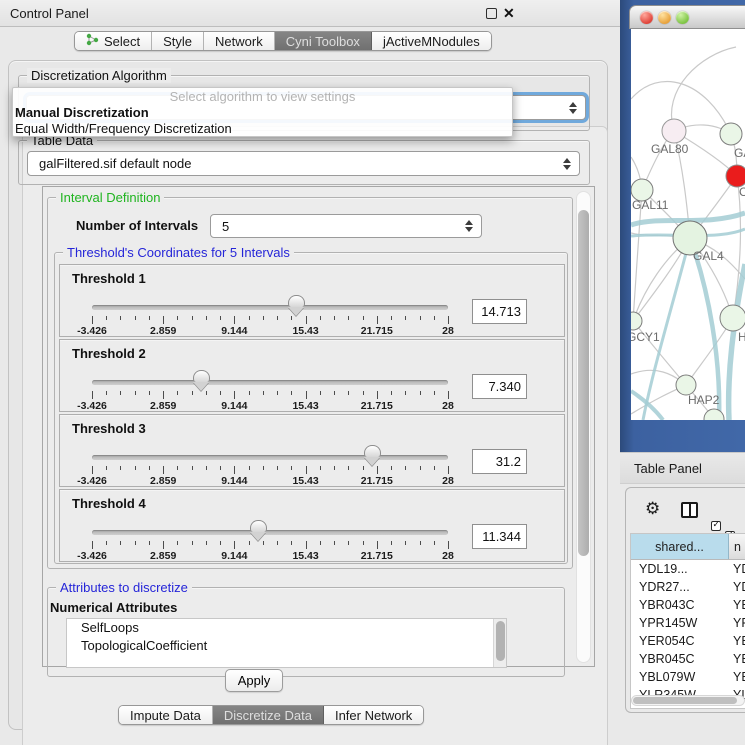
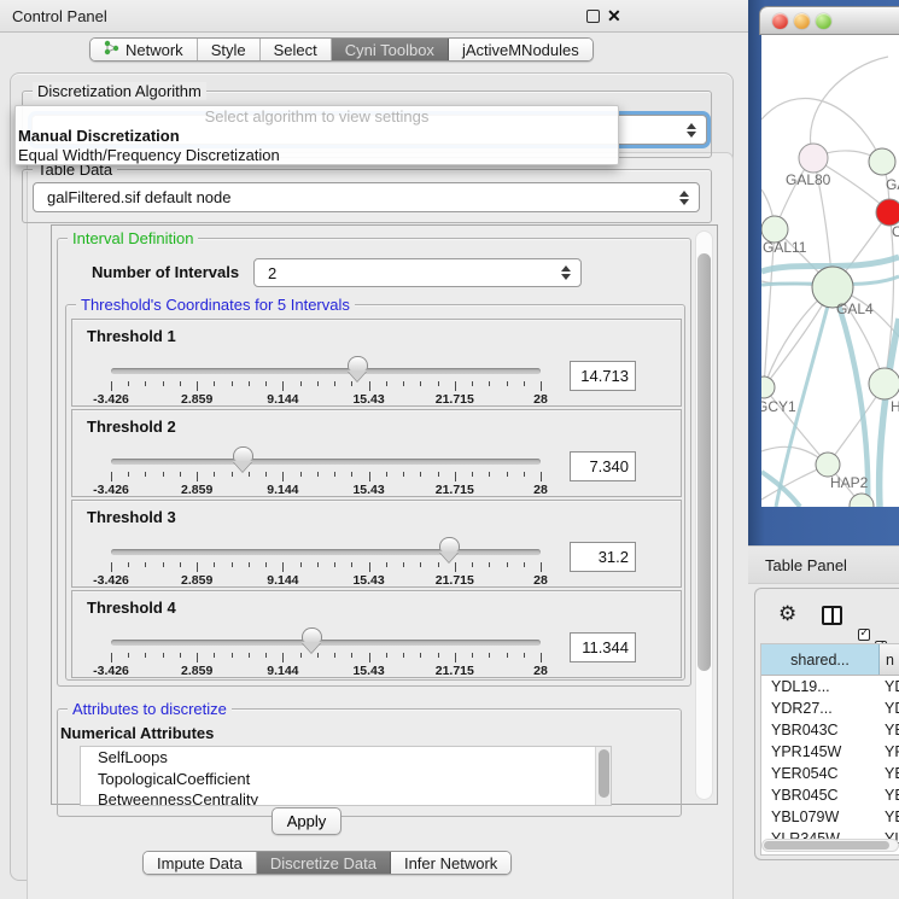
  Control Panel
  ✕
- Select
+ Network
  Style
- Network
+ Select
  Cyni Toolbox
  jActiveMNodules
  Discretization Algorithm
  Select algorithm to view settings
  Manual Discretization
  Equal Width/Frequency Discretization
  Table Data
  galFiltered.sif default node
  Interval Definition
  Number of Intervals
- 5
+ 2
  Threshold's Coordinates for 5 Intervals
  Threshold 1
  -3.426
  2.859
  9.144
  15.43
  21.715
  28
  14.713
  Threshold 2
  -3.426
  2.859
  9.144
  15.43
  21.715
  28
  7.340
  Threshold 3
  -3.426
  2.859
  9.144
  15.43
  21.715
  28
  31.2
  Threshold 4
  -3.426
  2.859
  9.144
  15.43
  21.715
  28
  11.344
  Attributes to discretize
  Numerical Attributes
  SelfLoops
  TopologicalCoefficient
+ BetweennessCentrality
  Apply
  Impute Data
  Discretize Data
  Infer Network
  GAL80
  C
  GAL11
  GAL4
  GCY1
  H
  HAP2
  Table Panel
  ⚙
  shared...
  n
  YDL19...
  YDR27...
  YBR043C
  YPR145W
  YER054C
  YBR045C
  YBL079W
